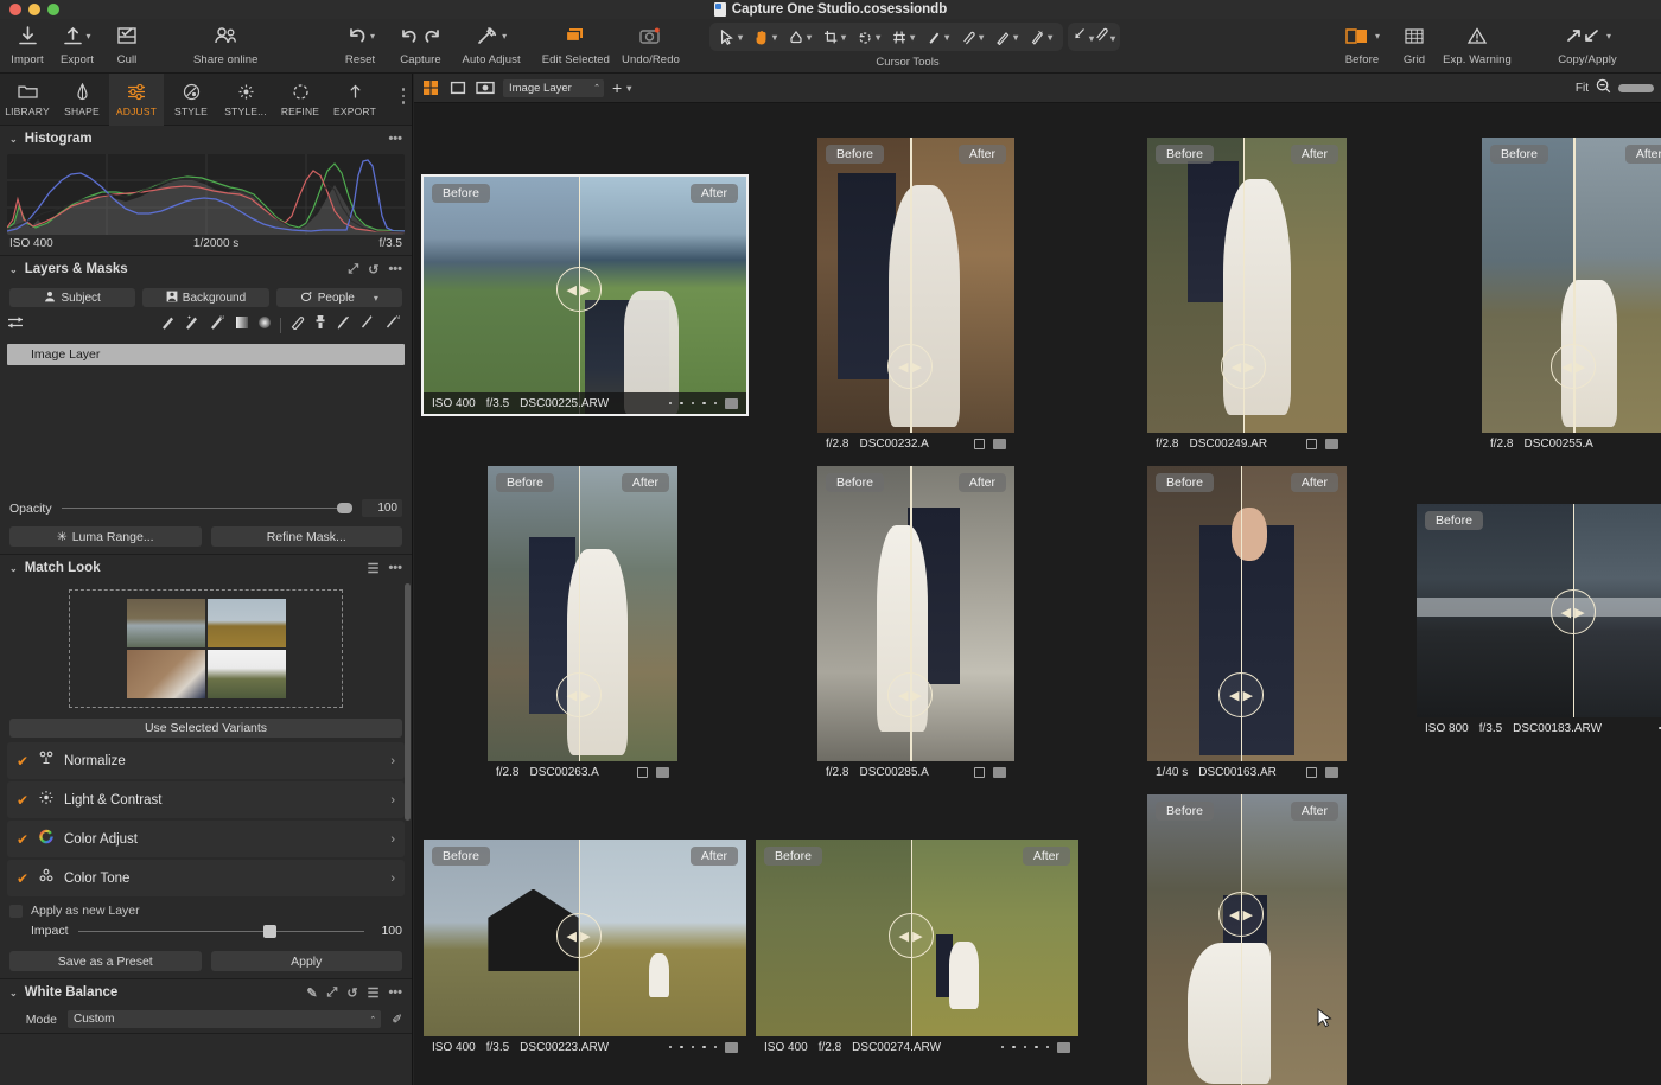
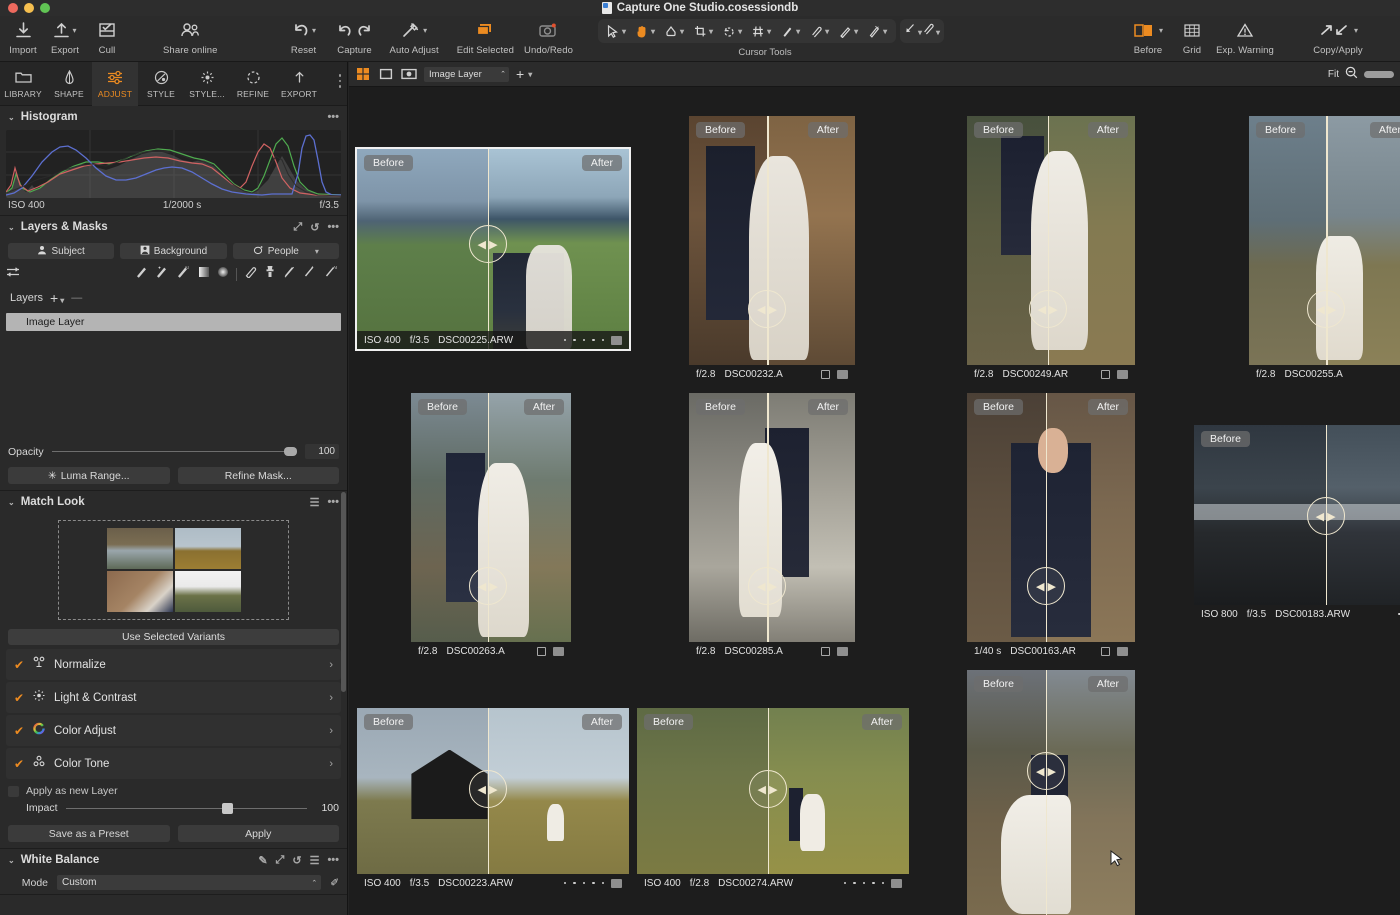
  Capture One Studio.cosessiondb
  Import
  ▾
  Export
  Cull
  Share online
  ▾
  Reset
  Capture
  ▾
  Auto Adjust
  Edit Selected
  Undo/Redo
  ▾
  ▾
  ▾
  ▾
  ▾
  ▾
  ▾
  ▾
  ▾
  ▾
  Cursor Tools
  ▾
  ▾
  ▾
  Before
  Grid
  Exp. Warning
  ▾
  Copy/Apply
  LIBRARY
  SHAPE
  ADJUST
  STYLE
  STYLE...
  REFINE
  EXPORT
  ⌄
  Histogram
  •••
  ISO 400
  1/2000 s
  f/3.5
  ⌄
  Layers & Masks
  ⤢
  ↺
  •••
  Subject
  Background
  People
  ▾
+ Layers
+ + ▾
+ —
  Image Layer
  Opacity
  100
  ✳
  Luma Range...
  Refine Mask...
  ⌄
  Match Look
  ☰
  •••
  Use Selected Variants
  ✔
  Normalize
  ›
  ✔
  Light & Contrast
  ›
  ✔
  Color Adjust
  ›
  ✔
  Color Tone
  ›
  Apply as new Layer
  Impact
  100
  Save as a Preset
  Apply
  ⌄
  White Balance
  ✎
  ⤢
  ↺
  ☰
  •••
  Mode
  Custom
  ✐
  Image Layer
  +
  ▾
  Fit
  Before
  After
  ◀ ▶
  ISO 400
  f/3.5
  DSC00225.ARW
  Before
  After
  f/2.8
  DSC00232.A
  Before
  After
  f/2.8
  DSC00249.AR
  Before
  After
  f/2.8
  DSC00255.A
  Before
  After
  ◀ ▶
  f/2.8
  DSC00263.A
  Before
  After
  f/2.8
  DSC00285.A
  Before
  After
  ◀ ▶
  1/40 s
  DSC00163.AR
  Before
  ◀ ▶
  ISO 800
  f/3.5
  DSC00183.ARW
  Before
  After
  ◀ ▶
  ISO 400
  f/3.5
  DSC00223.ARW
  Before
  After
  ◀ ▶
  ISO 400
  f/2.8
  DSC00274.ARW
  Before
  After
  ◀ ▶
